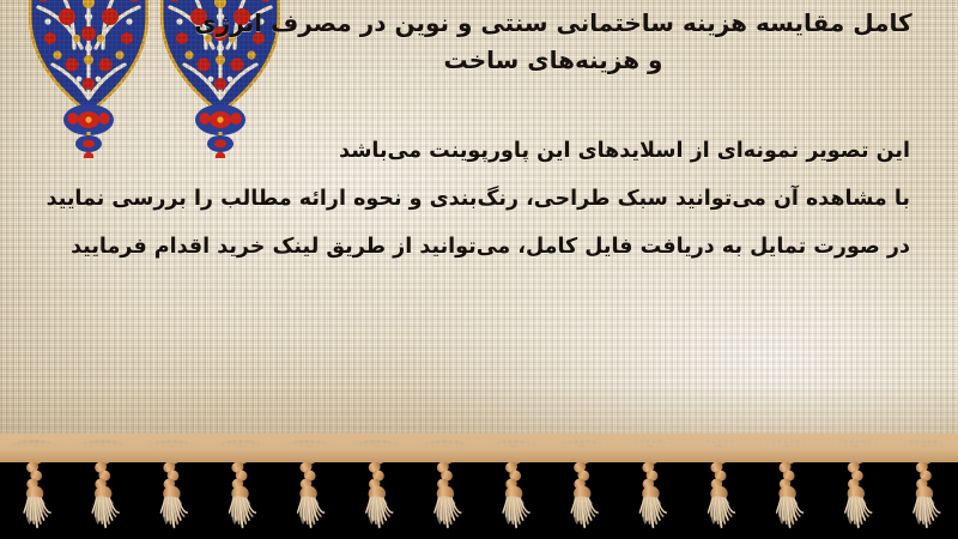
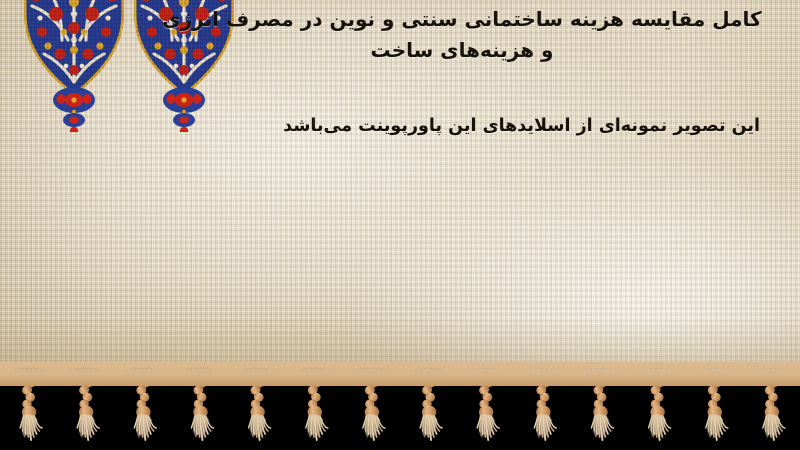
  کامل مقایسه هزینه ساختمانی سنتی و نوین در مصرف انرژی
  و هزینه‌های ساخت
  این تصویر نمونه‌ای از اسلایدهای این پاورپوینت می‌باشد
- با مشاهده آن می‌توانید سبک طراحی، رنگ‌بندی و نحوه ارائه مطالب را بررسی نمایید
- در صورت تمایل به دریافت فایل کامل، می‌توانید از طریق لینک خرید اقدام فرمایید
